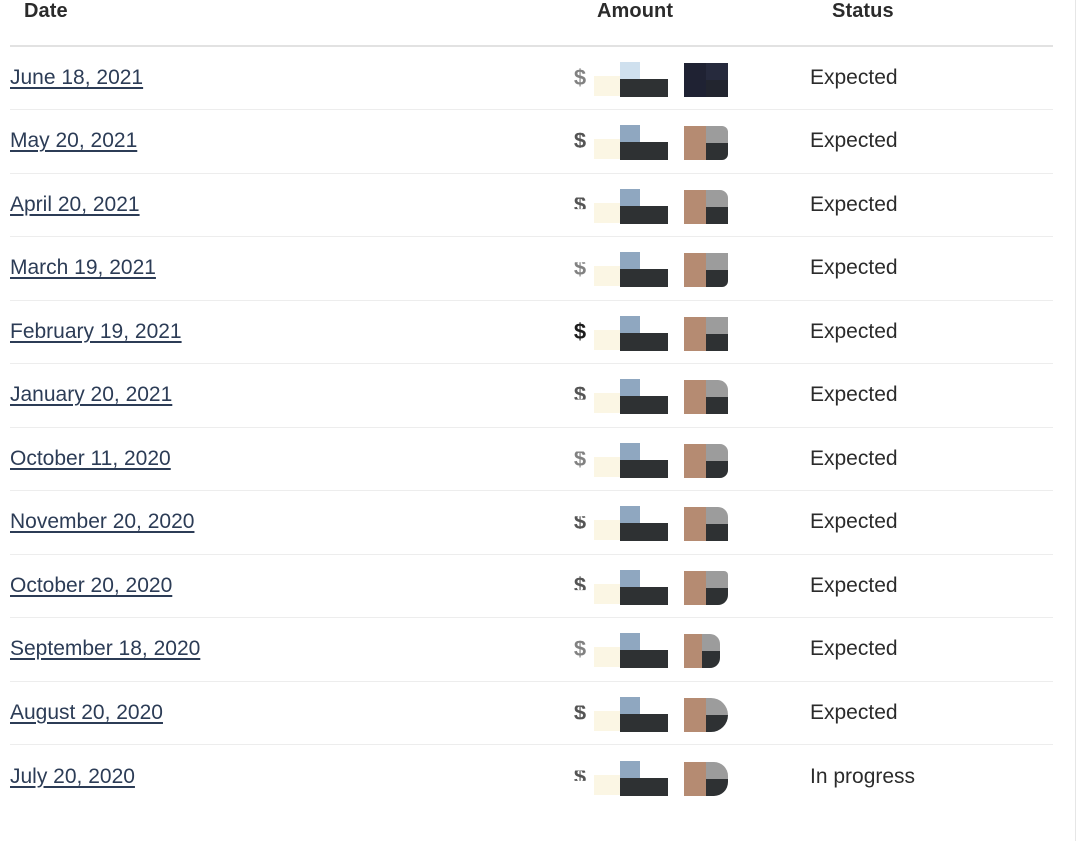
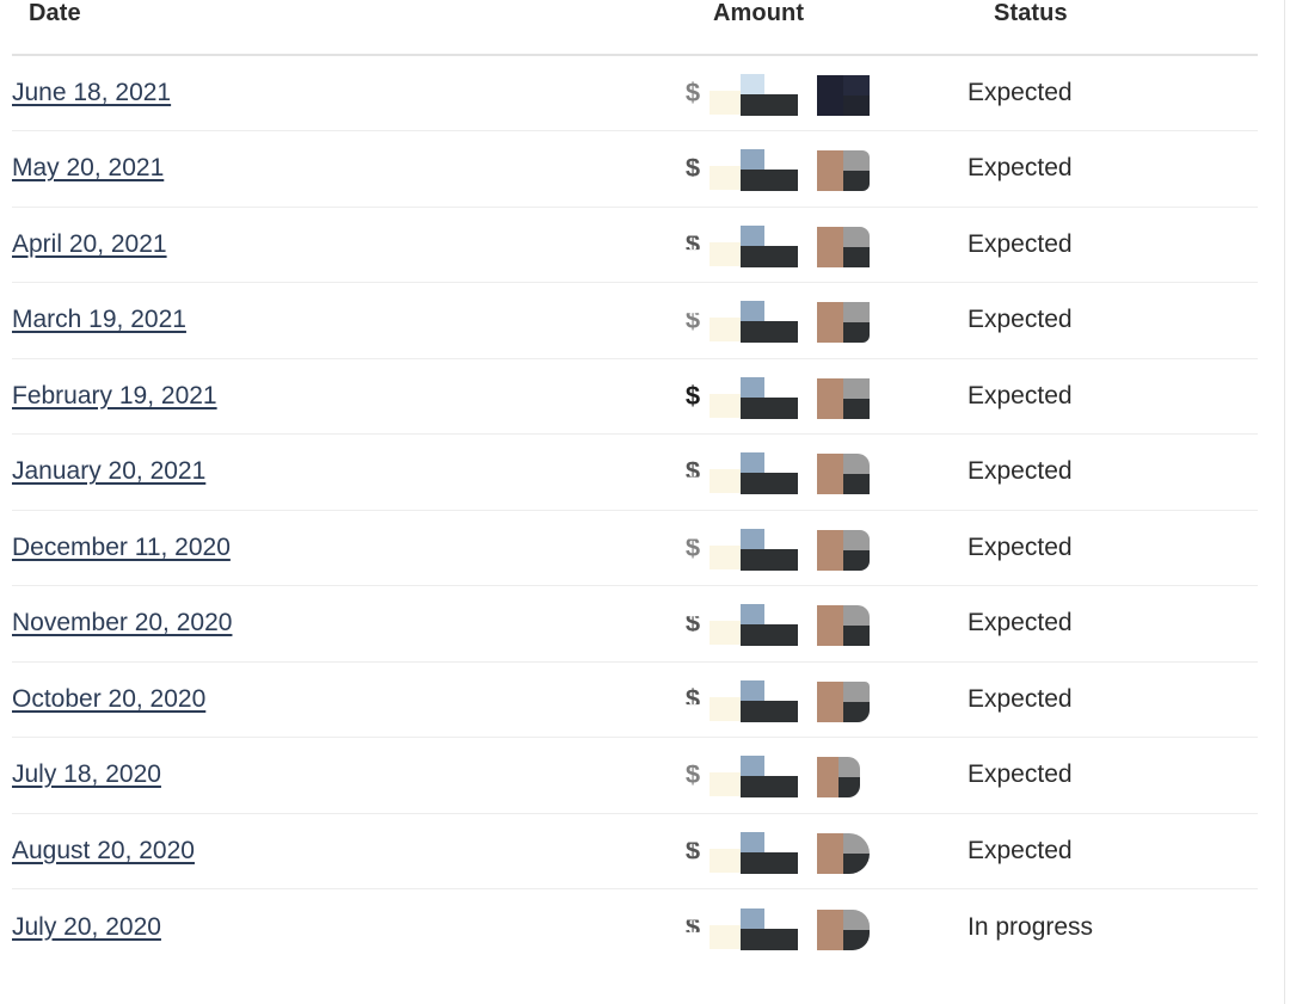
  Date	Amount	Status
  June 18, 2021	$	Expected
  May 20, 2021	$	Expected
  April 20, 2021	$	Expected
  March 19, 2021	$	Expected
  February 19, 2021	$	Expected
  January 20, 2021	$	Expected
- October 11, 2020	$	Expected
+ December 11, 2020	$	Expected
  November 20, 2020	$	Expected
  October 20, 2020	$	Expected
- September 18, 2020	$	Expected
+ July 18, 2020	$	Expected
  August 20, 2020	$	Expected
  July 20, 2020	$	In progress
